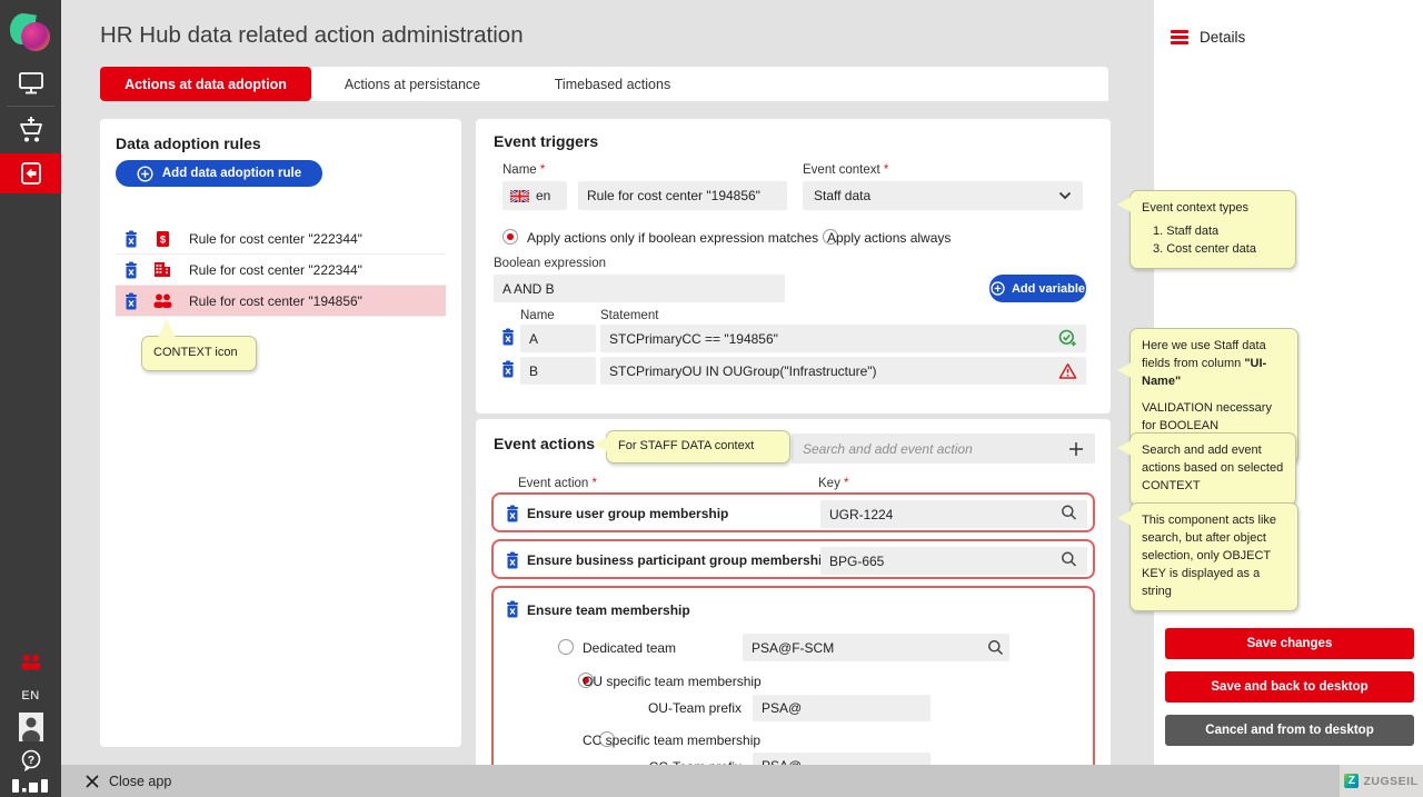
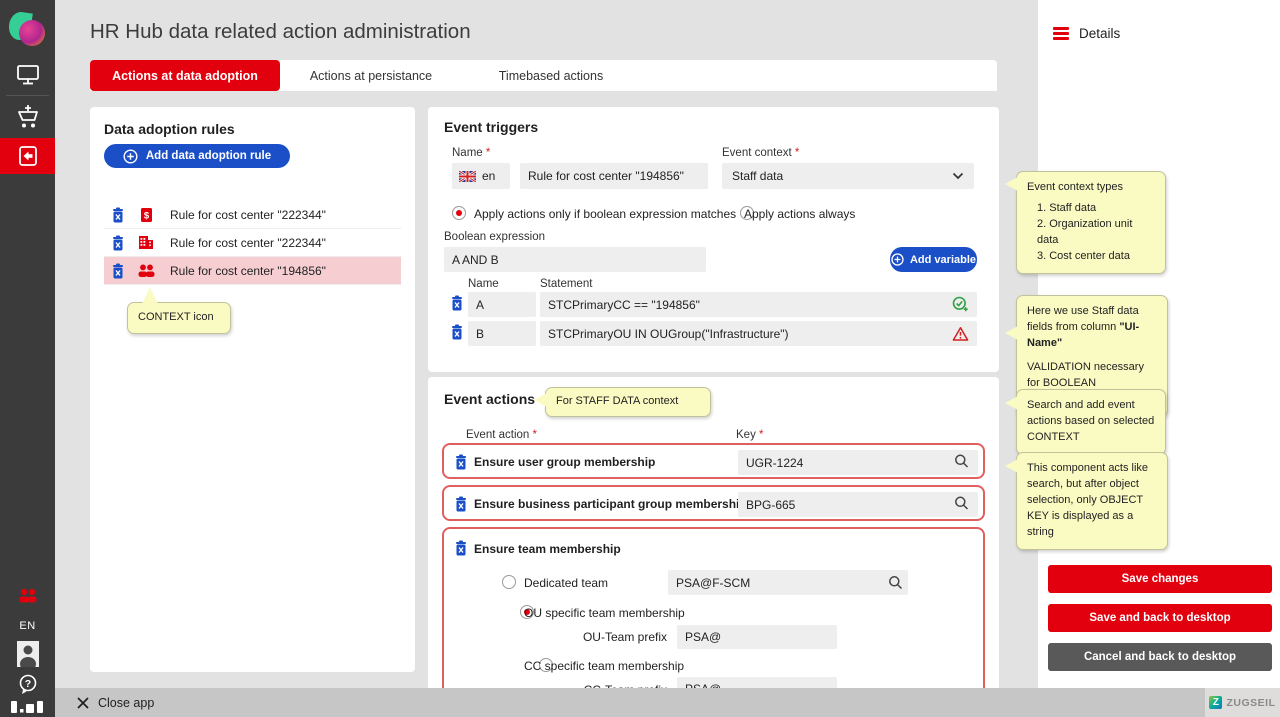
  EN
  ?
  Close app
  Z
  ZUGSEIL
  HR Hub data related action administration
  Actions at data adoption
  Actions at persistance
  Timebased actions
  Data adoption rules
  Add data adoption rule
  $
  Rule for cost center "222344"
  Rule for cost center "222344"
  Rule for cost center "194856"
  CONTEXT icon
  Event triggers
  Name *
  en
  Rule for cost center "194856"
  Event context *
  Staff data
  Apply actions only if boolean expression matches
  Apply actions always
  Boolean expression
  A AND B
  Add variable
  Name
  Statement
  A
  STCPrimaryCC == "194856"
  B
  STCPrimaryOU IN OUGroup("Infrastructure")
  Event actions
- Search and add event action
  Event action *
  Key *
  Ensure user group membership
  UGR-1224
  Ensure business participant group membersh
  BPG-665
  Ensure team membership
  Dedicated team
  PSA@F-SCM
  OU specific team membership
  OU-Team prefix
  PSA@
  CC specific team membership
  Details
  Save changes
  Save and back to desktop
- Cancel and from to desktop
+ Cancel and back to desktop
  Event context types
  1. Staff data
+ 2. Organization unit data
  3. Cost center data
  Here we use Staff data fields from column "UI-Name"
  VALIDATION necessary for BOOLEAN
  Search and add event actions based on selected CONTEXT
  This component acts like search, but after object selection, only OBJECT KEY is displayed as a string
  For STAFF DATA context
